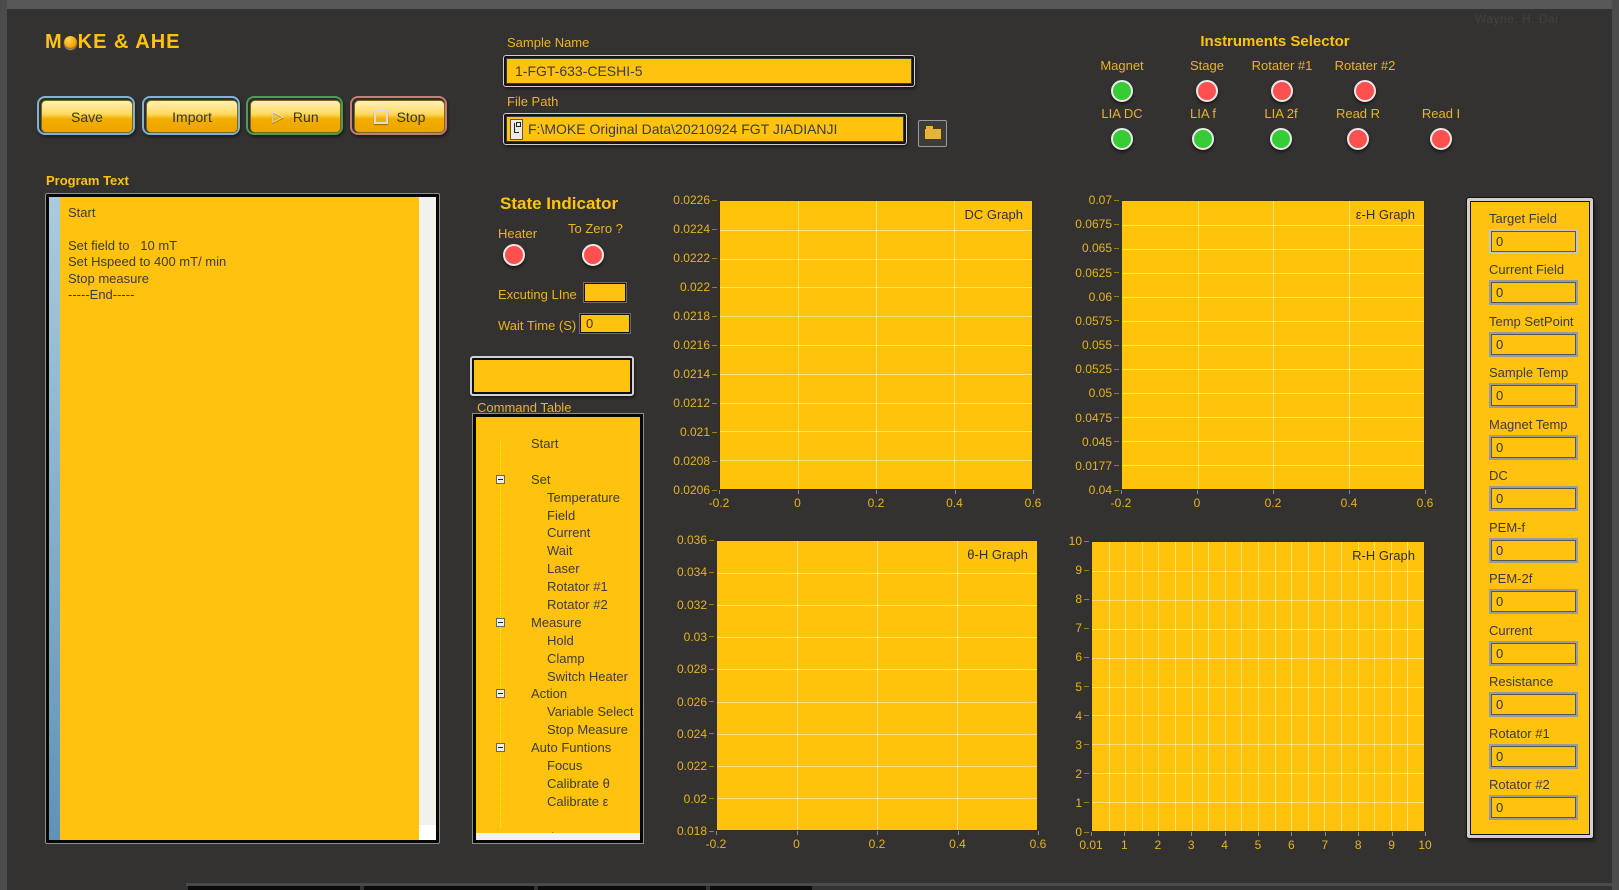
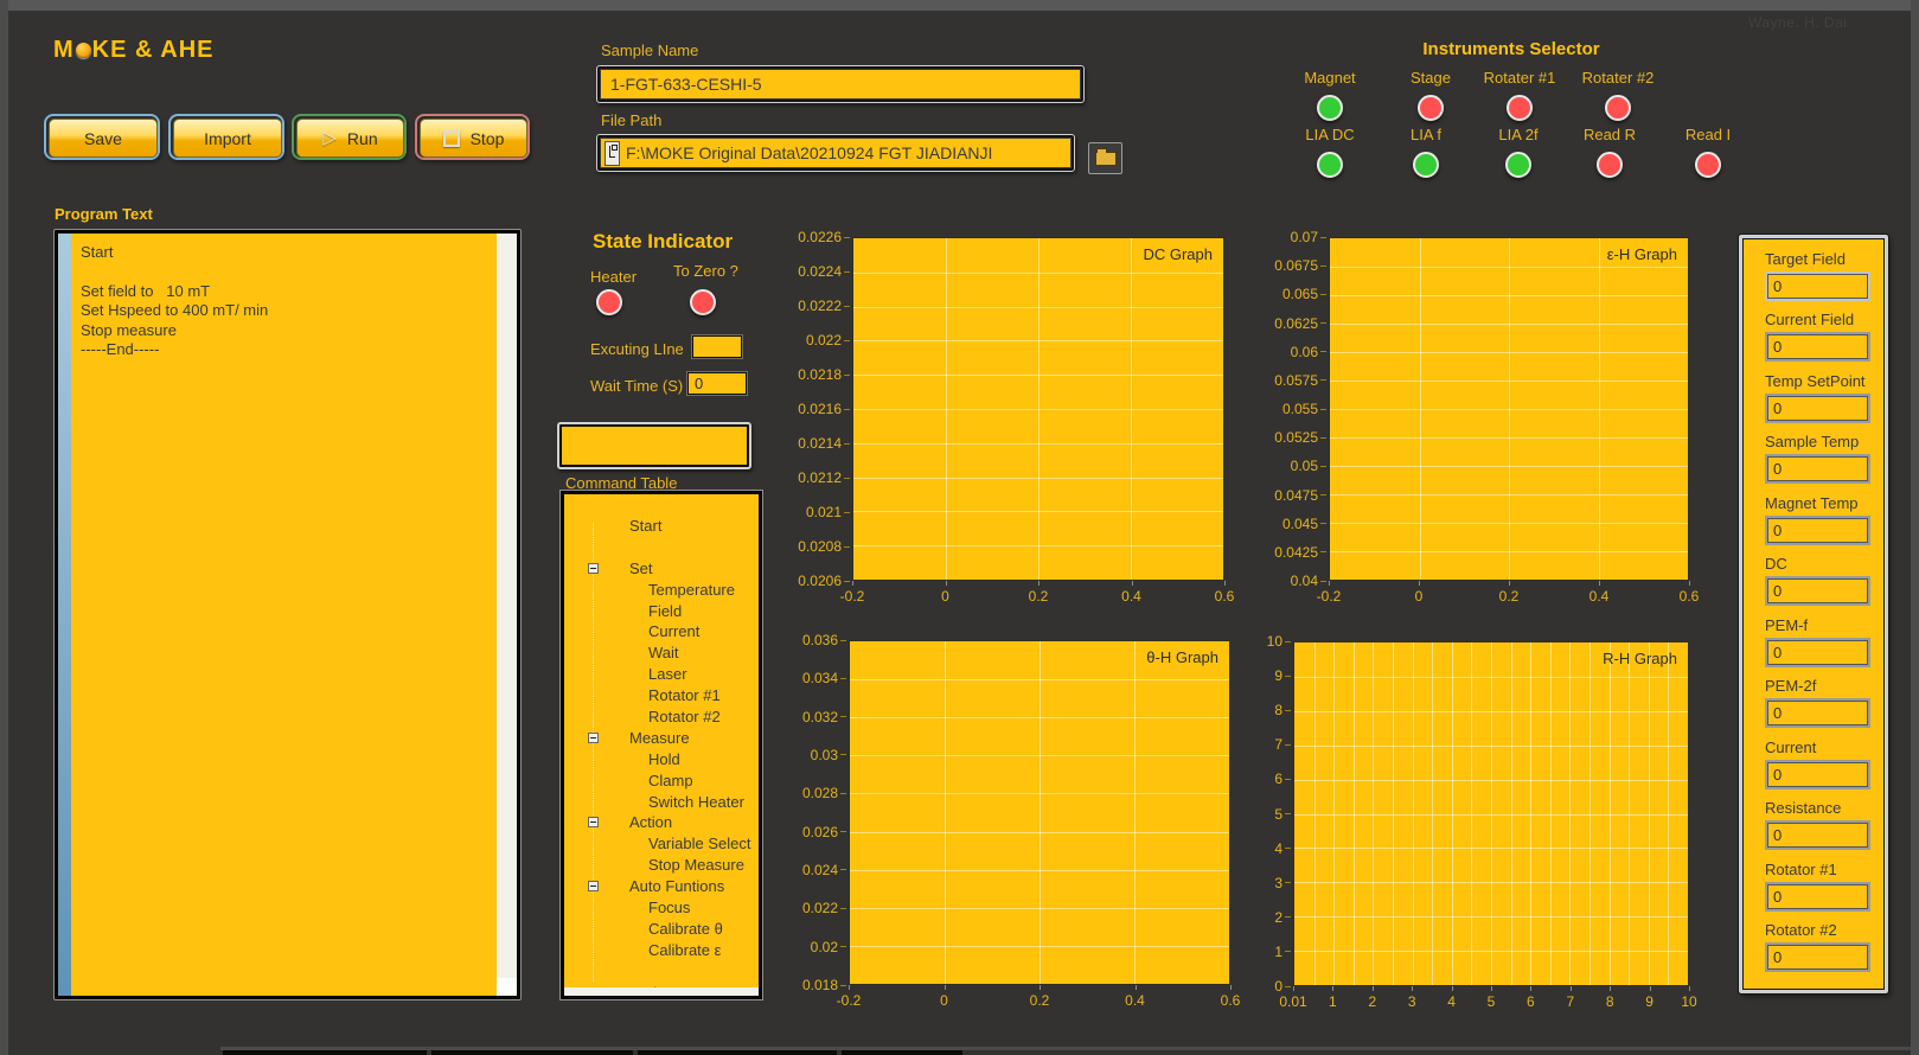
  M KE & AHE
  Save
  Import
  ▷
  Run
  Stop
  Sample Name
  1-FGT-633-CESHI-5
  File Path
  F:\MOKE Original Data\20210924 FGT JIADIANJI
  Instruments Selector
  Magnet
  Stage
  Rotater #1
  Rotater #2
  LIA DC
  LIA f
  LIA 2f
  Read R
  Read I
  Program Text
  Start
  Set field to 10 mT
  Set Hspeed to 400 mT/ min
  Stop measure
  -----End-----
  State Indicator
  Heater
  To Zero ?
  Excuting LIne
  Wait Time (S)
  0
  Command Table
  Start
  Set
  Temperature
  Field
  Current
  Wait
  Laser
  Rotator #1
  Rotator #2
  Measure
  Hold
  Clamp
  Switch Heater
  Action
  Variable Select
  Stop Measure
  Auto Funtions
  Focus
  Calibrate θ
  Calibrate ε
  0.0226
  0.0224
  0.0222
  0.022
  0.0218
  0.0216
  0.0214
  0.0212
  0.021
  0.0208
  0.0206
  DC Graph
  -0.2
  0
  0.2
  0.4
  0.6
  0.07
  0.0675
  0.065
  0.0625
  0.06
  0.0575
  0.055
  0.0525
  0.05
  0.0475
  0.045
- 0.0177
+ 0.0425
  0.04
  ε-H Graph
  -0.2
  0
  0.2
  0.4
  0.6
  0.036
  0.034
  0.032
  0.03
  0.028
  0.026
  0.024
  0.022
  0.02
  0.018
  θ-H Graph
  -0.2
  0
  0.2
  0.4
  0.6
  10
  9
  8
  7
  6
  5
  4
  3
  2
  1
  0
  R-H Graph
  0.01
  1
  2
  3
  4
  5
  6
  7
  8
  9
  10
  Target Field
  0
  Current Field
  0
  Temp SetPoint
  0
  Sample Temp
  0
  Magnet Temp
  0
  DC
  0
  PEM-f
  0
  PEM-2f
  0
  Current
  0
  Resistance
  0
  Rotator #1
  0
  Rotator #2
  0
